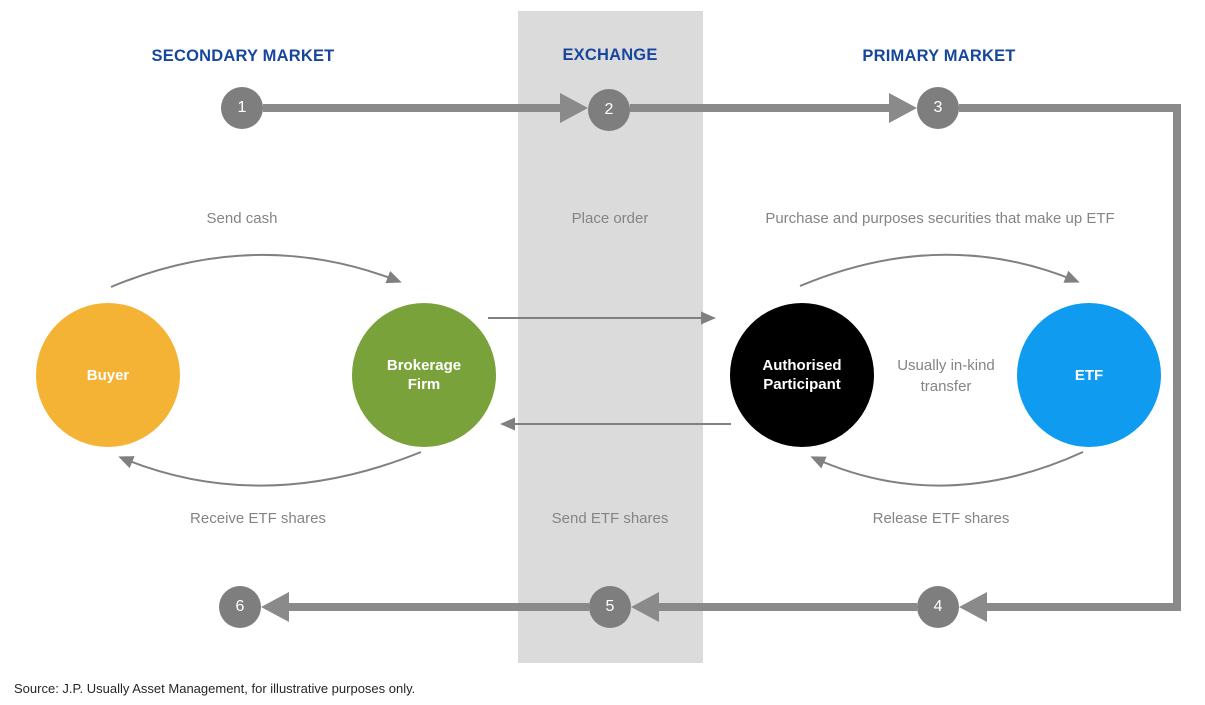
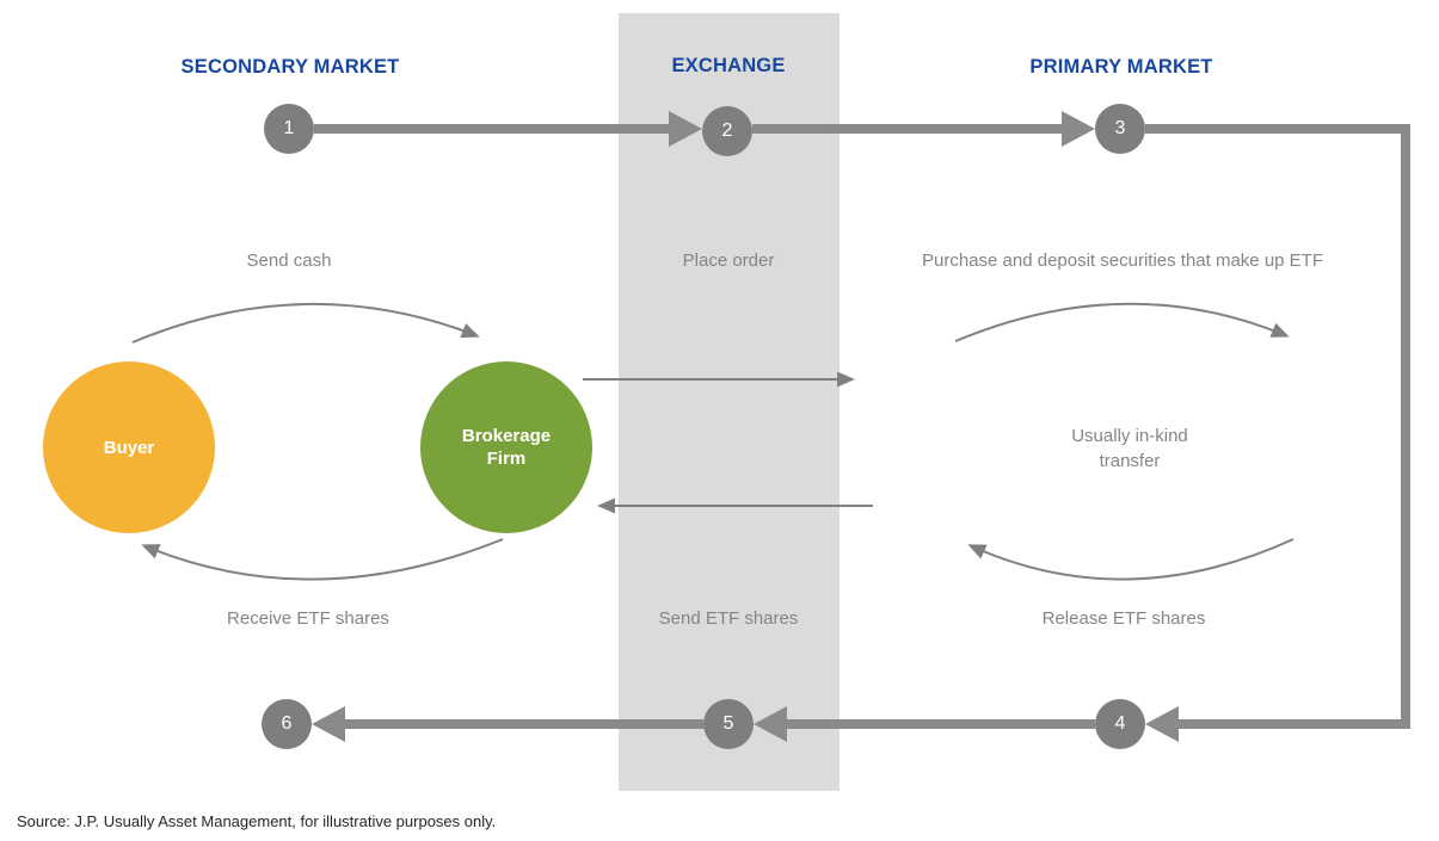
  SECONDARY MARKET
  EXCHANGE
  PRIMARY MARKET
  1
  2
  3
  4
  5
  6
  Buyer
  Brokerage
  Firm
- Authorised
- Participant
- ETF
  Send cash
  Place order
- Purchase and purposes securities that make up ETF
+ Purchase and deposit securities that make up ETF
  Usually in-kind
  transfer
  Receive ETF shares
  Send ETF shares
  Release ETF shares
  Source: J.P. Usually Asset Management, for illustrative purposes only.
